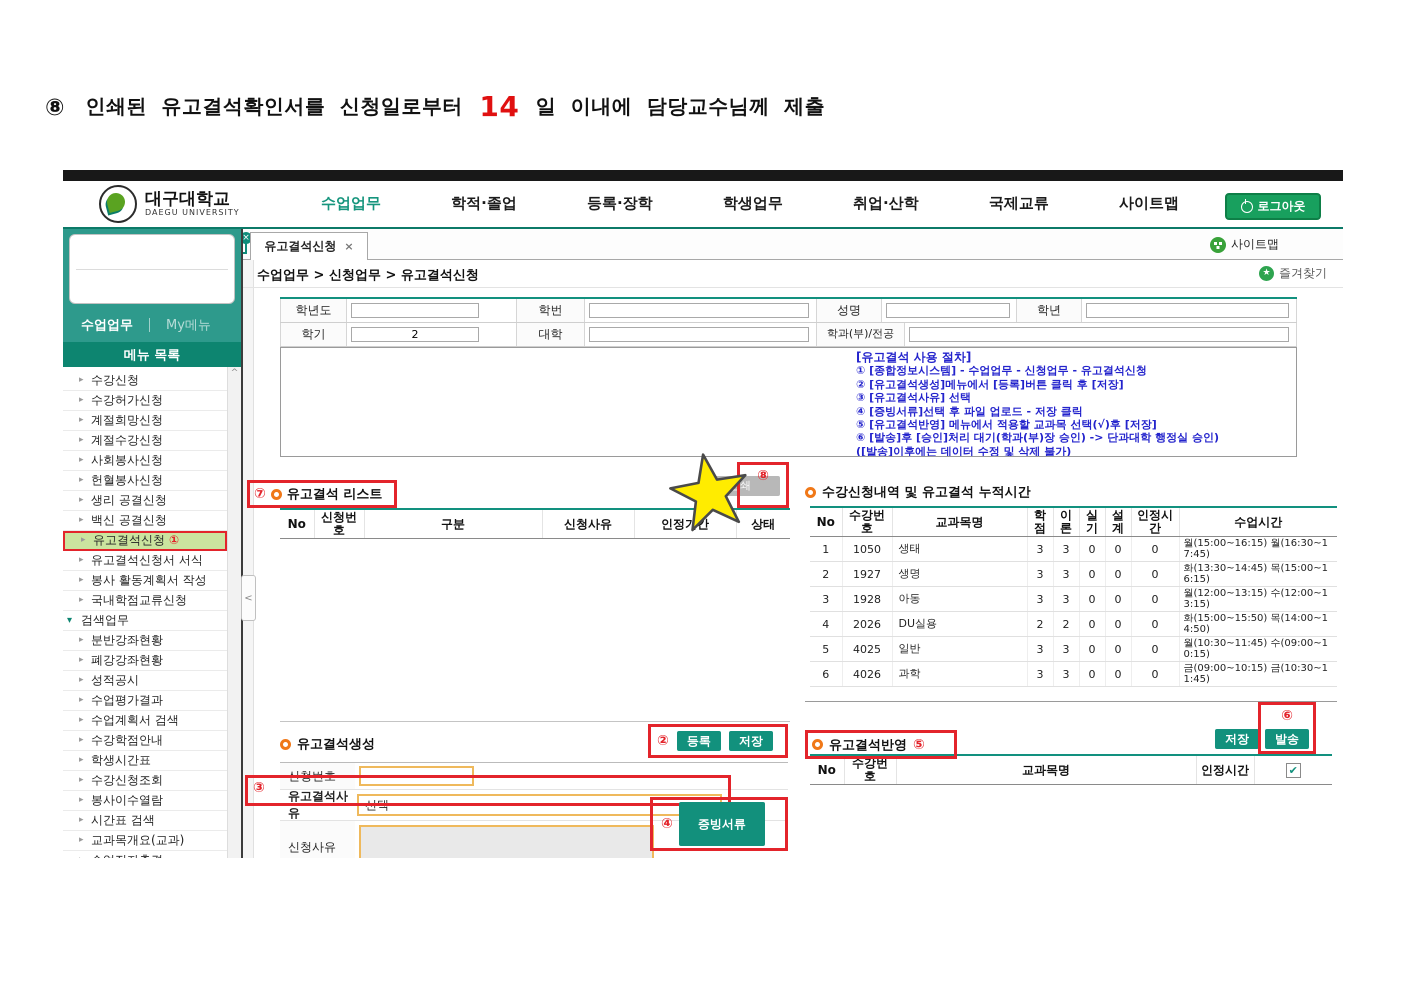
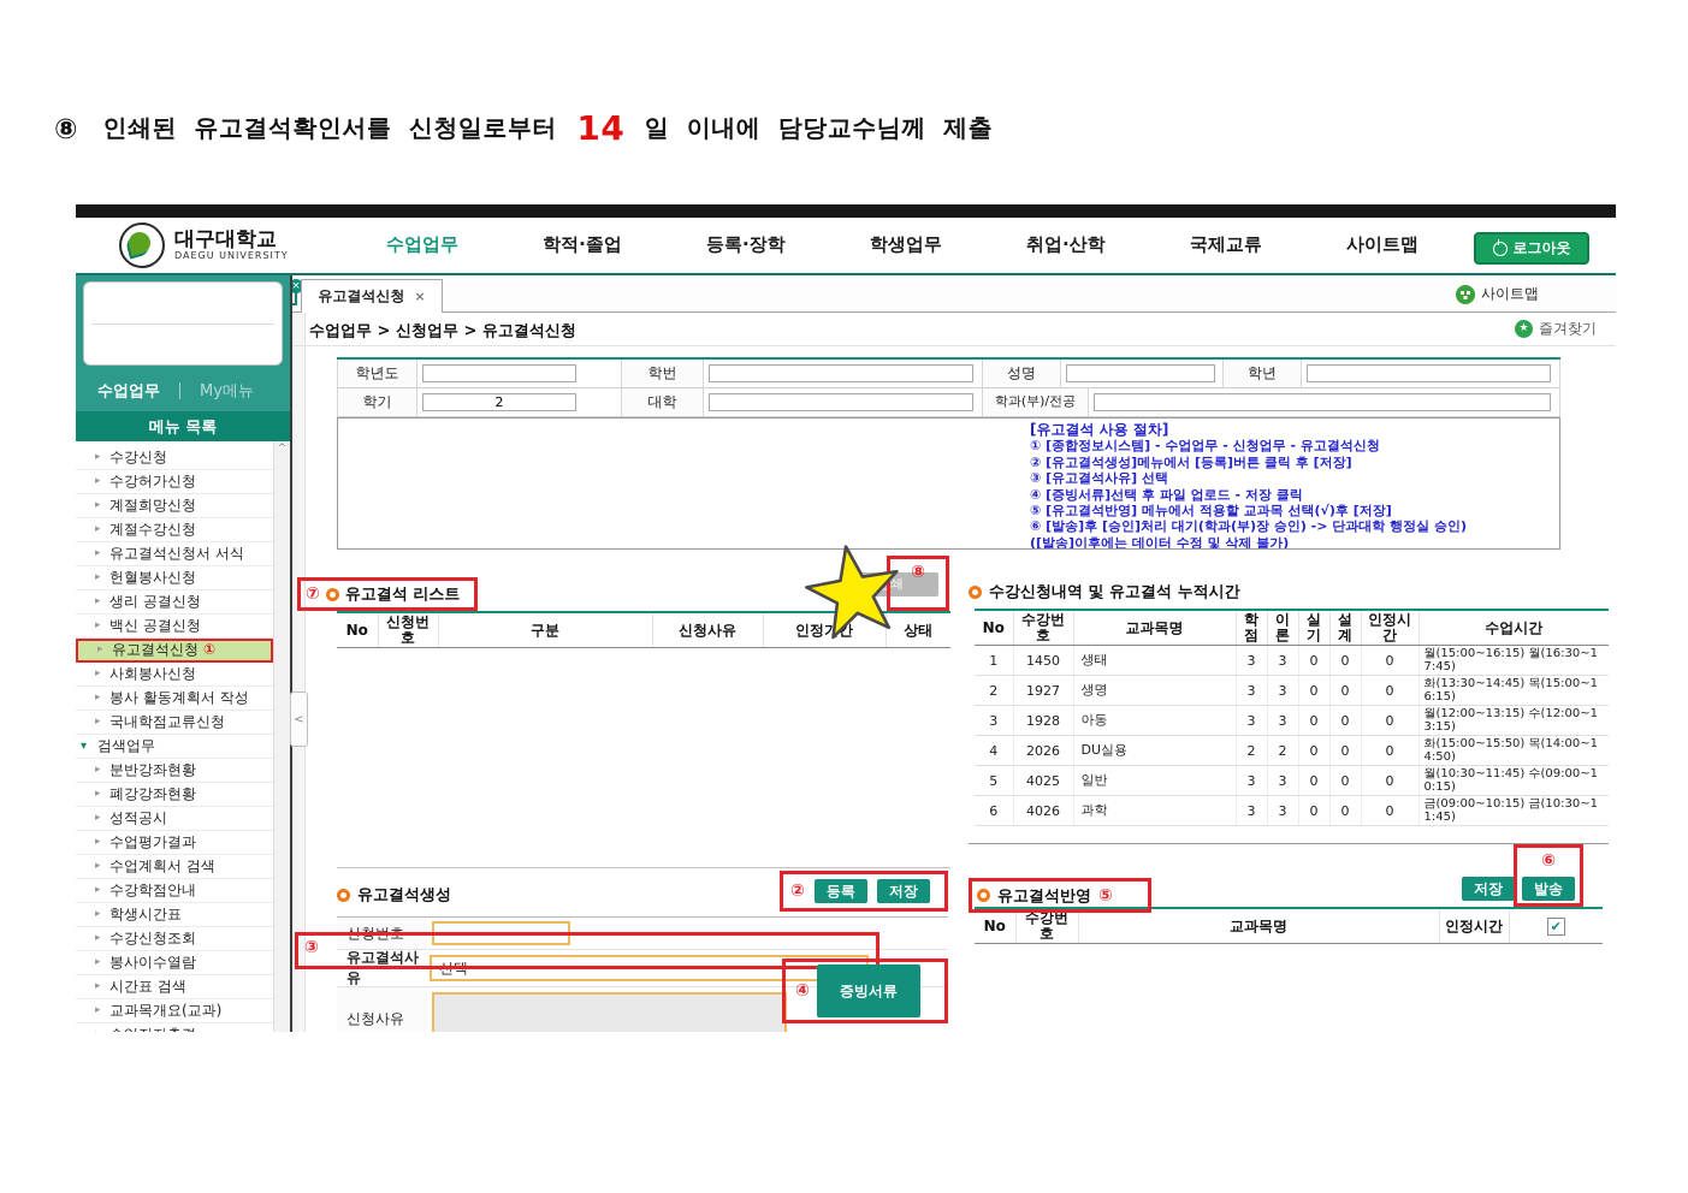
  ⑧ 인쇄된 유고결석확인서를 신청일로부터 14 일 이내에 담당교수님께 제출
  대구대학교
  DAEGU UNIVERSITY
  수업업무
  학적·졸업
  등록·장학
  학생업무
  취업·산학
  국제교류
  사이트맵
  로그아웃
  수업업무
  My메뉴
  메뉴 목록
  ▸
  수강신청
  ▸
  수강허가신청
  ▸
  계절희망신청
  ▸
  계절수강신청
  ▸
- 사회봉사신청
+ 유고결석신청서 서식
  ▸
  헌혈봉사신청
  ▸
  생리 공결신청
  ▸
  백신 공결신청
  ▸
  유고결석신청 ①
  ▸
- 유고결석신청서 서식
+ 사회봉사신청
  ▸
  봉사 활동계획서 작성
  ▸
  국내학점교류신청
  ▾
  검색업무
  ▸
  분반강좌현황
  ▸
  폐강강좌현황
  ▸
  성적공시
  ▸
  수업평가결과
  ▸
  수업계획서 검색
  ▸
  수강학점안내
  ▸
  학생시간표
  ▸
  수강신청조회
  ▸
  봉사이수열람
  ▸
  시간표 검색
  ▸
  교과목개요(교과)
  ^
  <
  유고결석신청
  ×
  사이트맵
  수업업무 > 신청업무 > 유고결석신청
  ★
  즐겨찾기
  학년도
  학번
  성명
  학년
  학기
  2
  대학
  학과(부)/전공
  [유고결석 사용 절차]
  ① [종합정보시스템] - 수업업무 - 신청업무 - 유고결석신청
  ② [유고결석생성]메뉴에서 [등록]버튼 클릭 후 [저장]
  ③ [유고결석사유] 선택
  ④ [증빙서류]선택 후 파일 업로드 - 저장 클릭
  ⑤ [유고결석반영] 메뉴에서 적용할 교과목 선택(√)후 [저장]
  ⑥ [발송]후 [승인]처리 대기(학과(부)장 승인) -> 단과대학 행정실 승인)
  ([발송]이후에는 데이터 수정 및 삭제 불가)
  ⑦
  유고결석 리스트
  ⑧
  No	신청번호	구분	신청사유	인정기간	상태
  수강신청내역 및 유고결석 누적시간
  No	수강번호	교과목명	학점	이론	실기	설계	인정시간	수업시간
- 1	1050	생태	3	3	0	0	0	월(15:00~16:15) 월(16:30~17:45)
+ 1	1450	생태	3	3	0	0	0	월(15:00~16:15) 월(16:30~17:45)
  2	1927	생명	3	3	0	0	0	화(13:30~14:45) 목(15:00~16:15)
  3	1928	아동	3	3	0	0	0	월(12:00~13:15) 수(12:00~13:15)
  4	2026	DU실용	2	2	0	0	0	화(15:00~15:50) 목(14:00~14:50)
  5	4025	일반	3	3	0	0	0	월(10:30~11:45) 수(09:00~10:15)
  6	4026	과학	3	3	0	0	0	금(09:00~10:15) 금(10:30~11:45)
  유고결석생성
  ②
  등록
  저장
  신청번호
  유고결석사유
  선택
  신청사유
  ③
  ④
  증빙서류
  유고결석반영
  ⑤
  저장
  발송
  ⑥
  No	수강번호	교과목명	인정시간	✔
